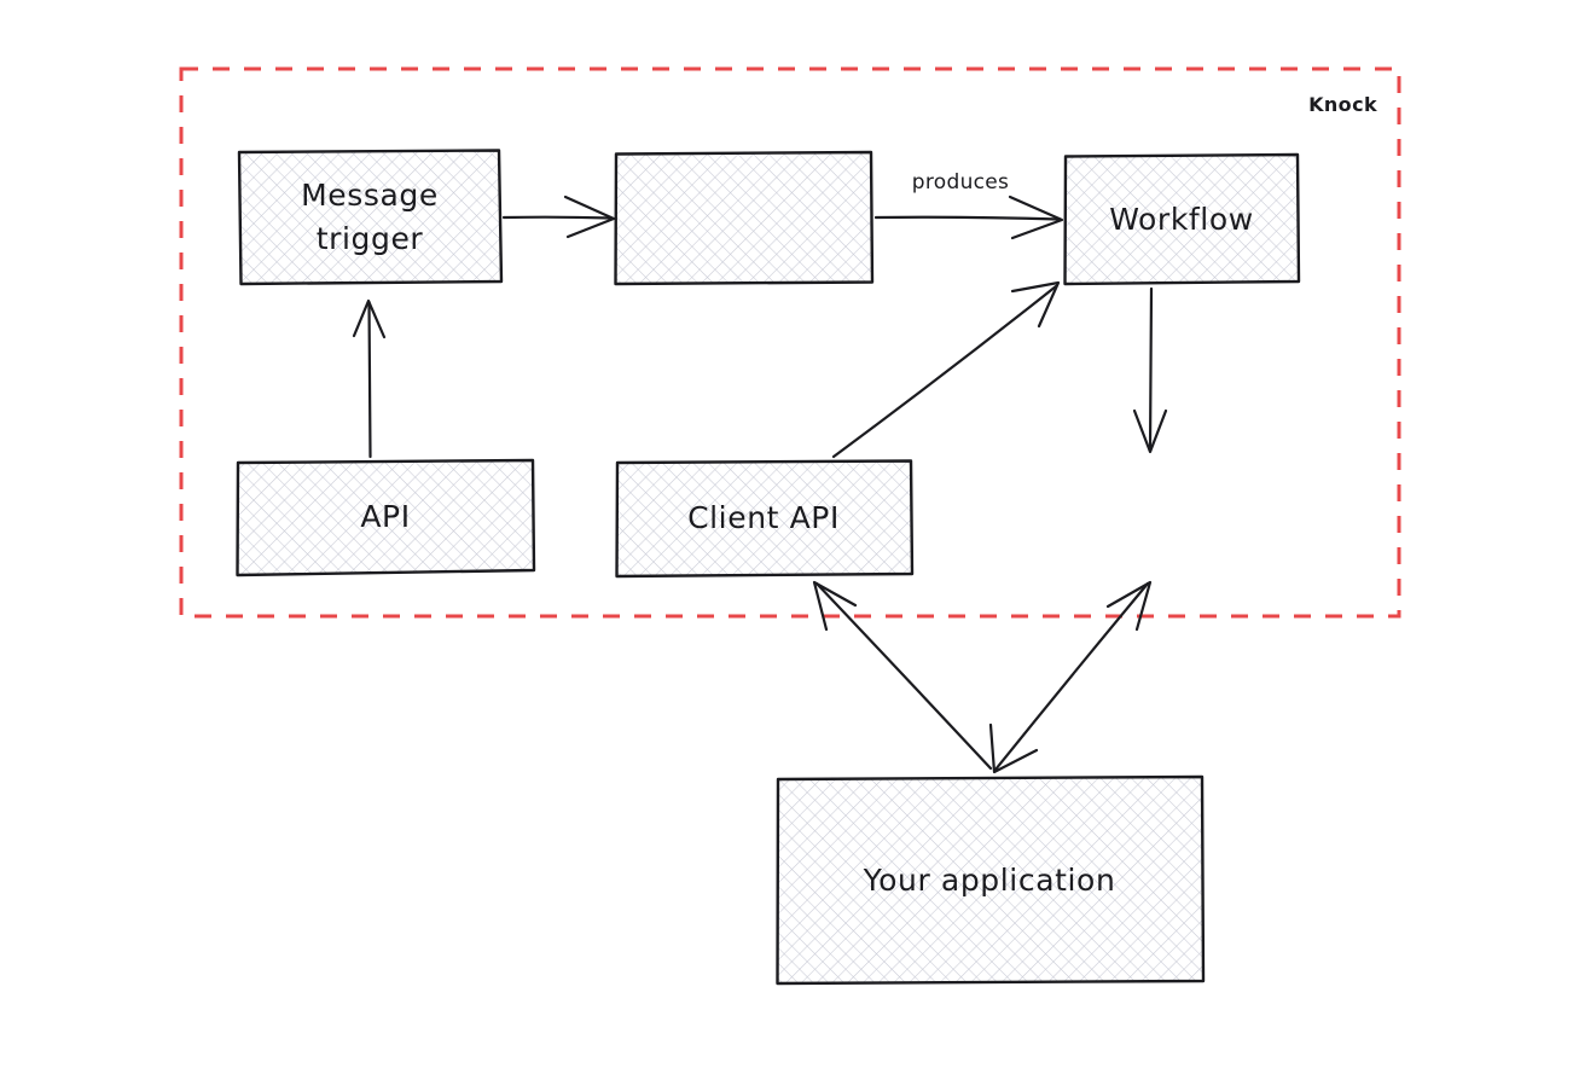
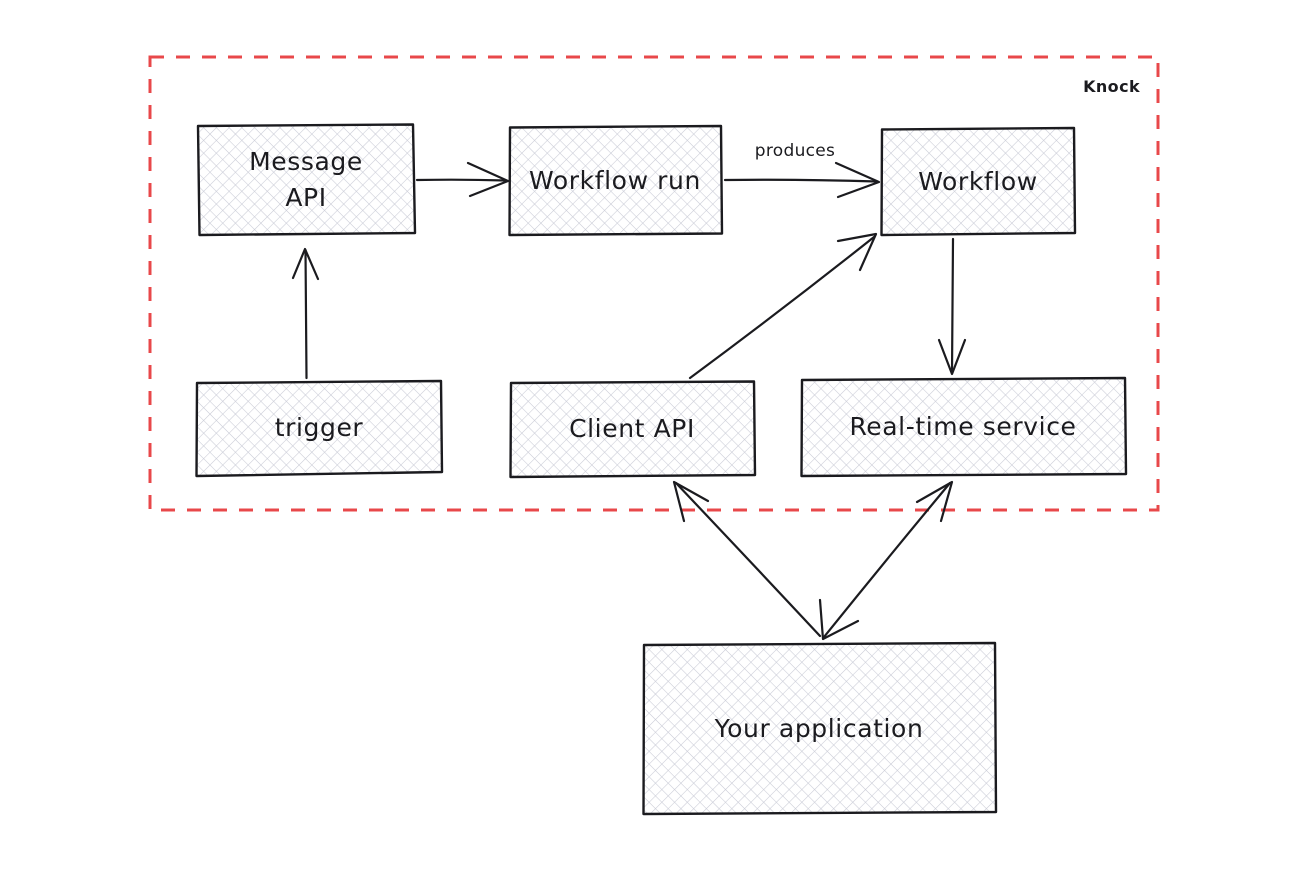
  Knock
  Message
- trigger
+ API
+ Workflow run
  Workflow
- API
+ trigger
  Client API
+ Real-time service
  Your application
  produces
